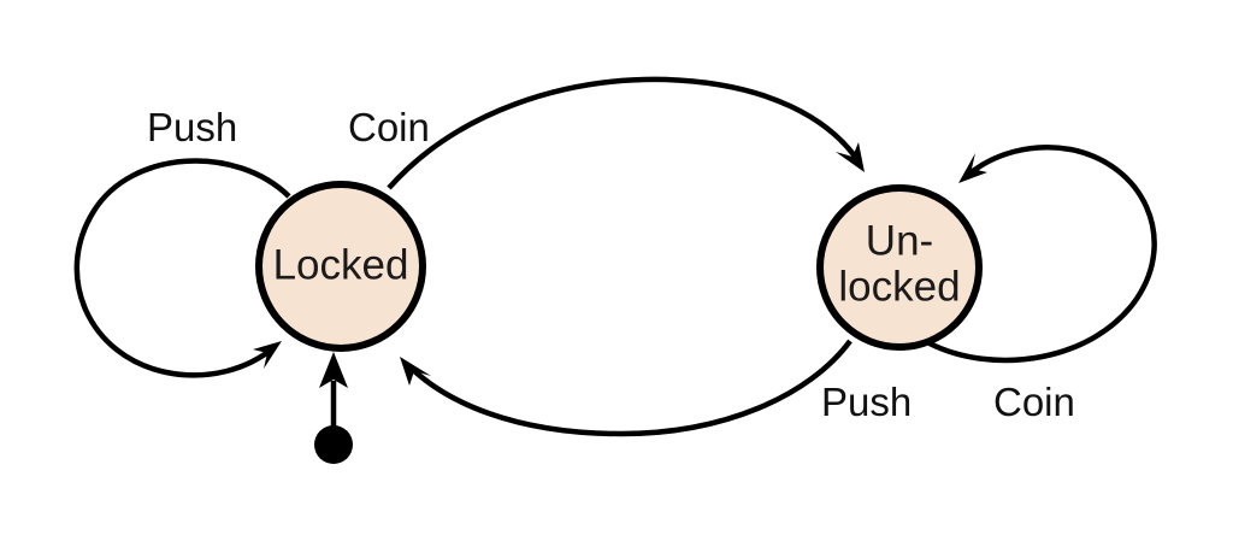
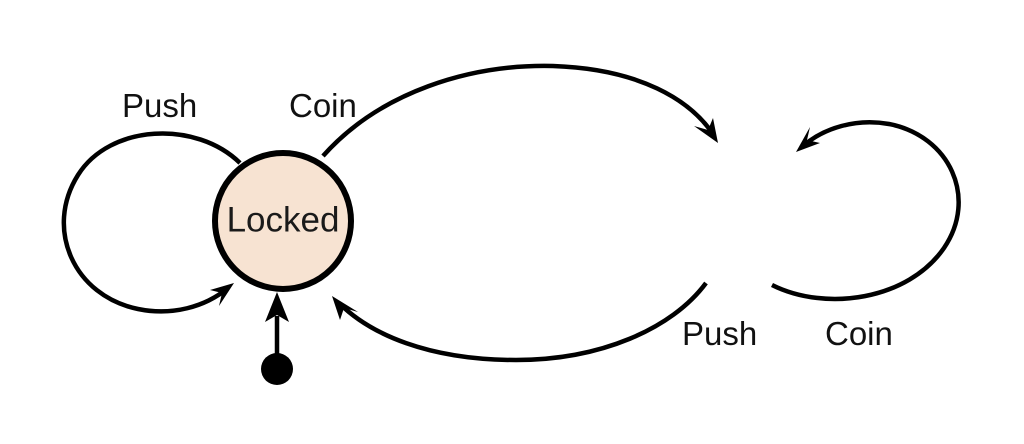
  Push
  Coin
  Push
  Coin
  Locked
- Un-
- locked
